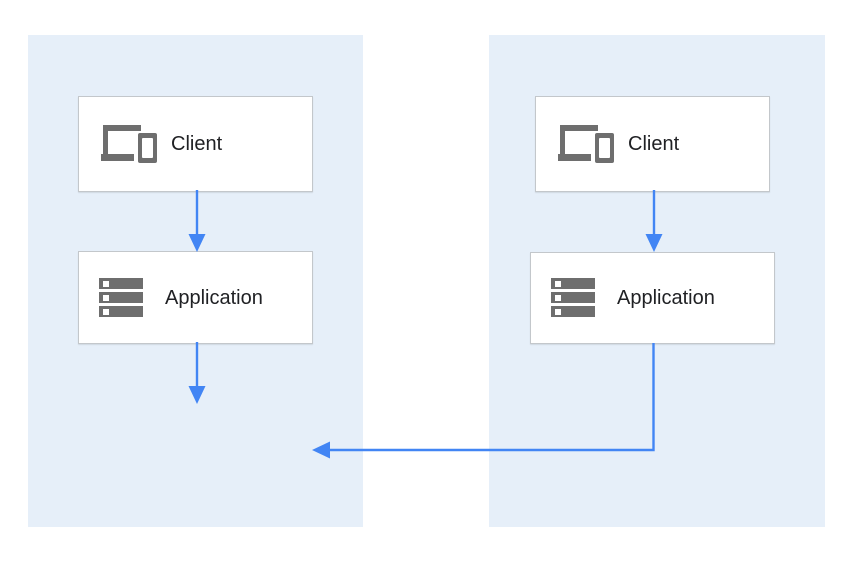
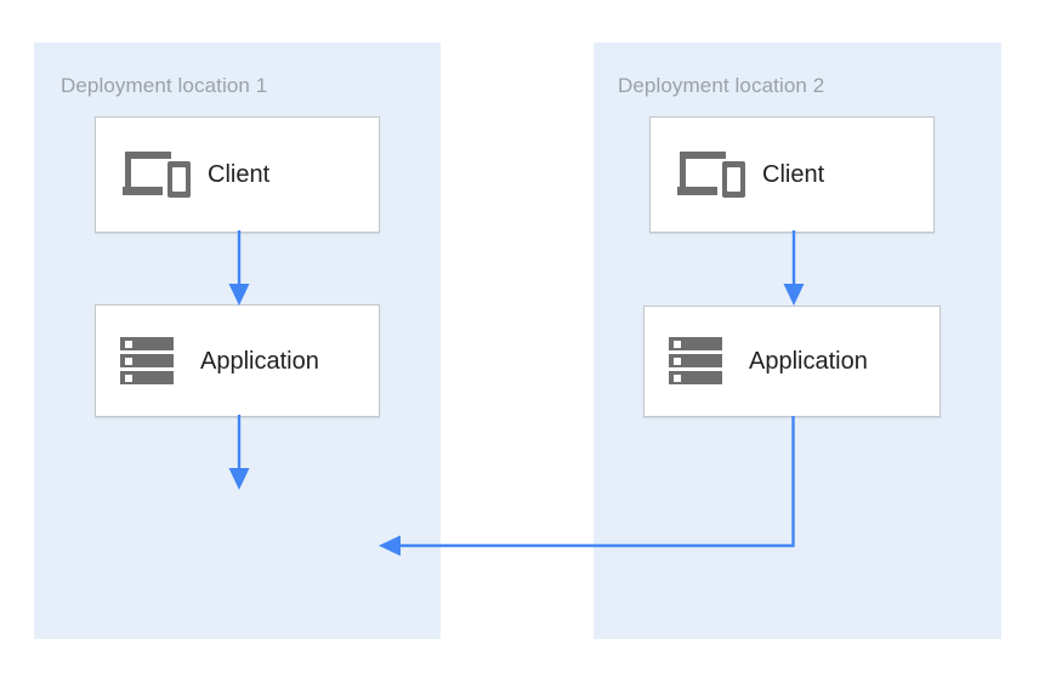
+ Deployment location 1
+ Deployment location 2
  Client
  Application
  Client
  Application
